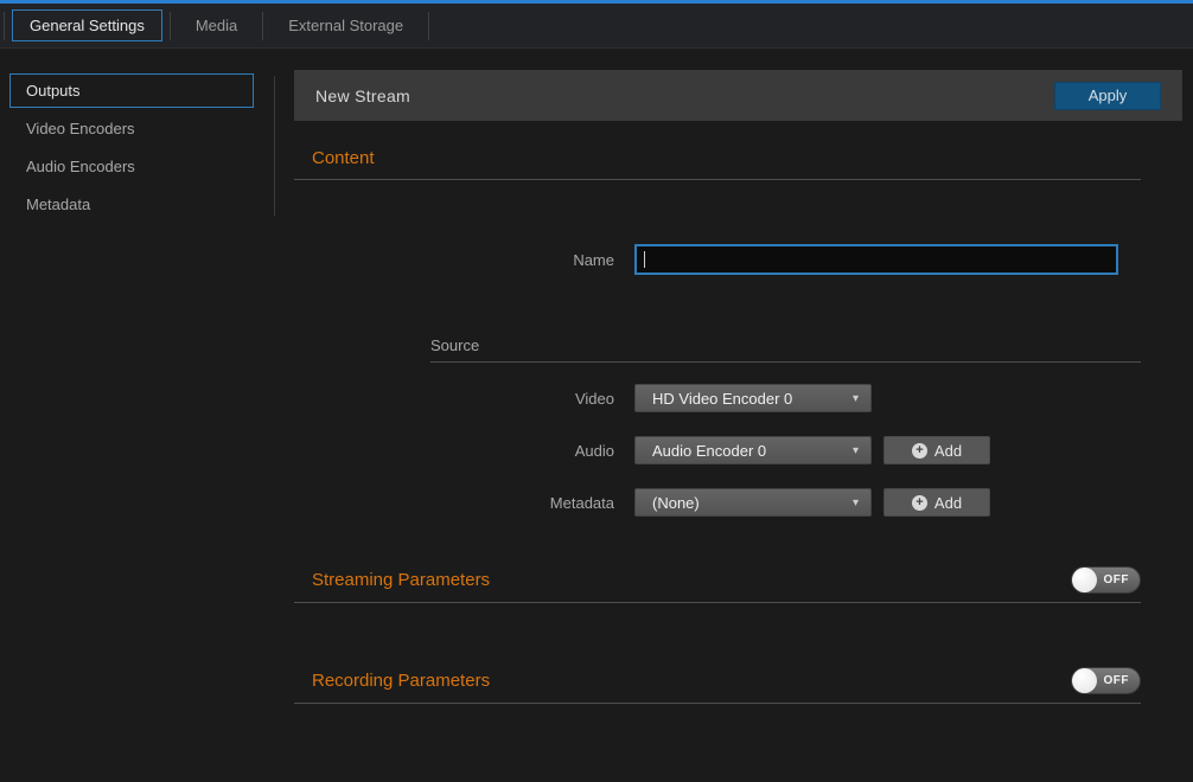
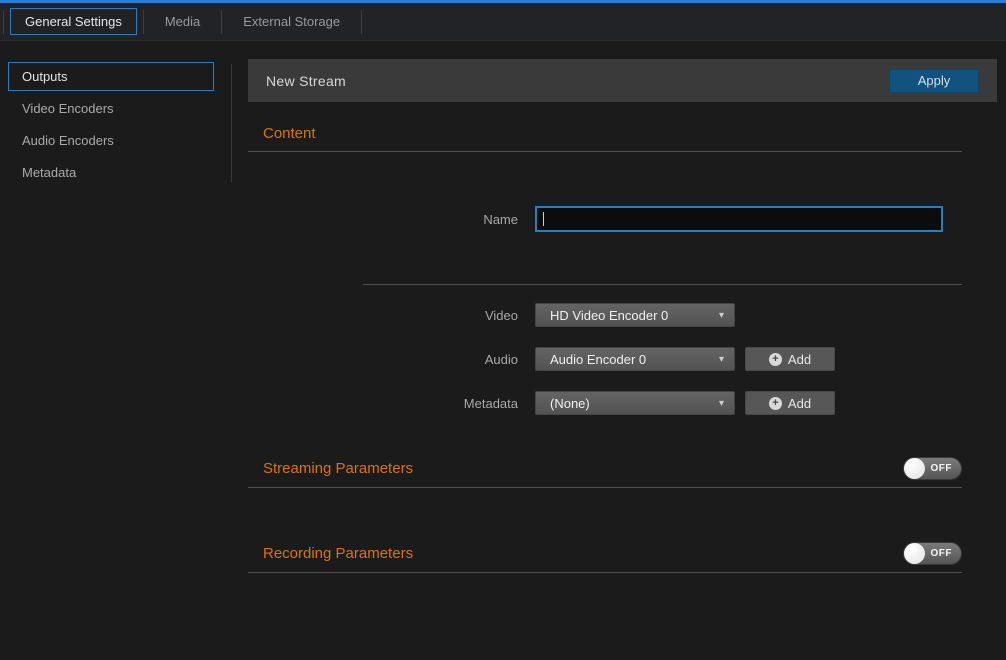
  General Settings
  Media
  External Storage
  Outputs
  Video Encoders
  Audio Encoders
  Metadata
  New Stream
  Apply
  Content
  Name
- Source
  Video
  HD Video Encoder 0
  ▾
  Audio
  Audio Encoder 0
  ▾
  +
  Add
  Metadata
  (None)
  ▾
  +
  Add
  Streaming Parameters
  OFF
  Recording Parameters
  OFF
